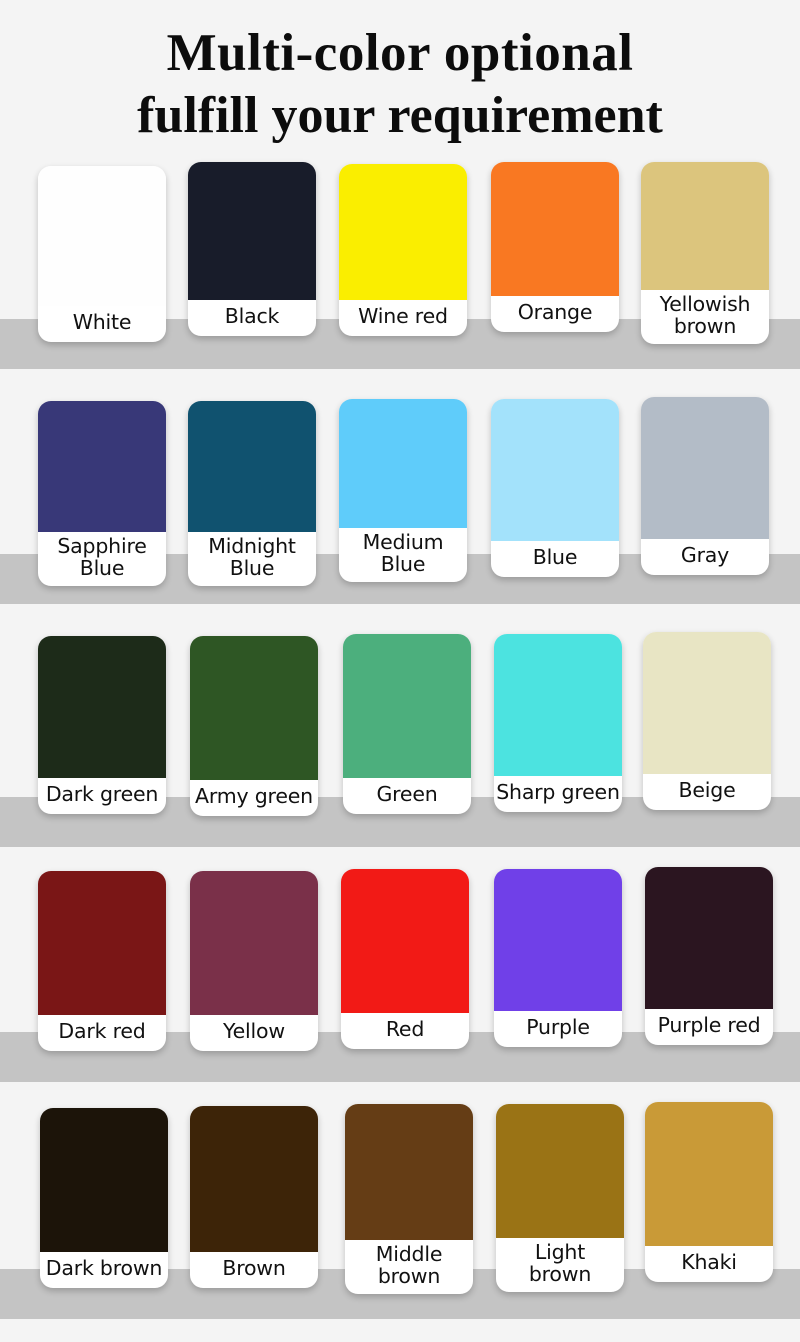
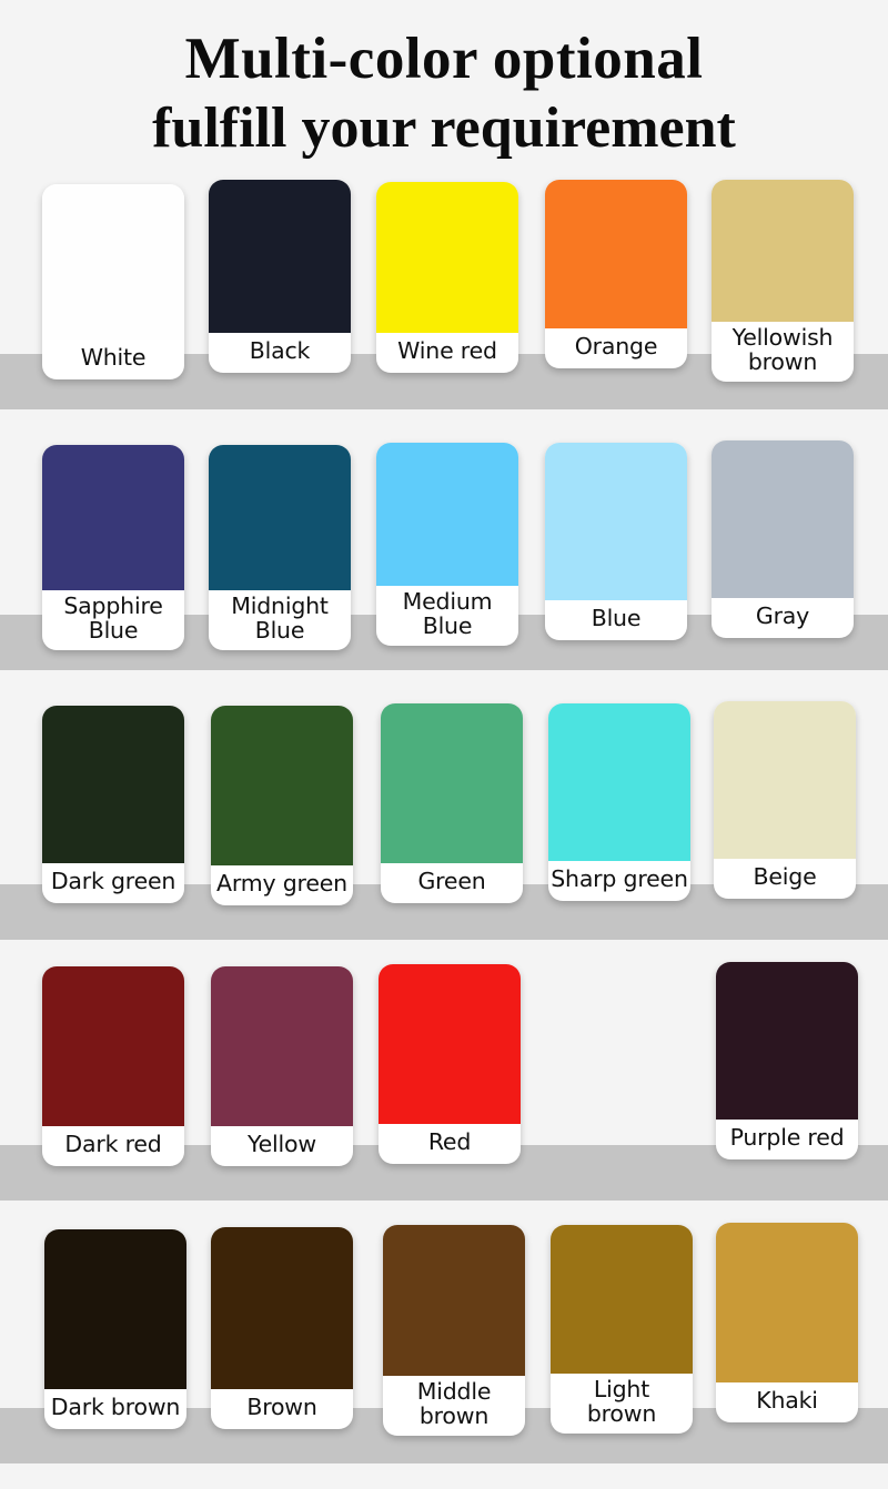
  Multi-color optional
  fulfill your requirement
  White
  Black
  Wine red
  Orange
  Yellowish
  brown
  Sapphire
  Blue
  Midnight
  Blue
  Medium
  Blue
  Blue
  Gray
  Dark green
  Army green
  Green
  Sharp green
  Beige
  Dark red
  Yellow
  Red
- Purple
  Purple red
  Dark brown
  Brown
  Middle
  brown
  Light
  brown
  Khaki
